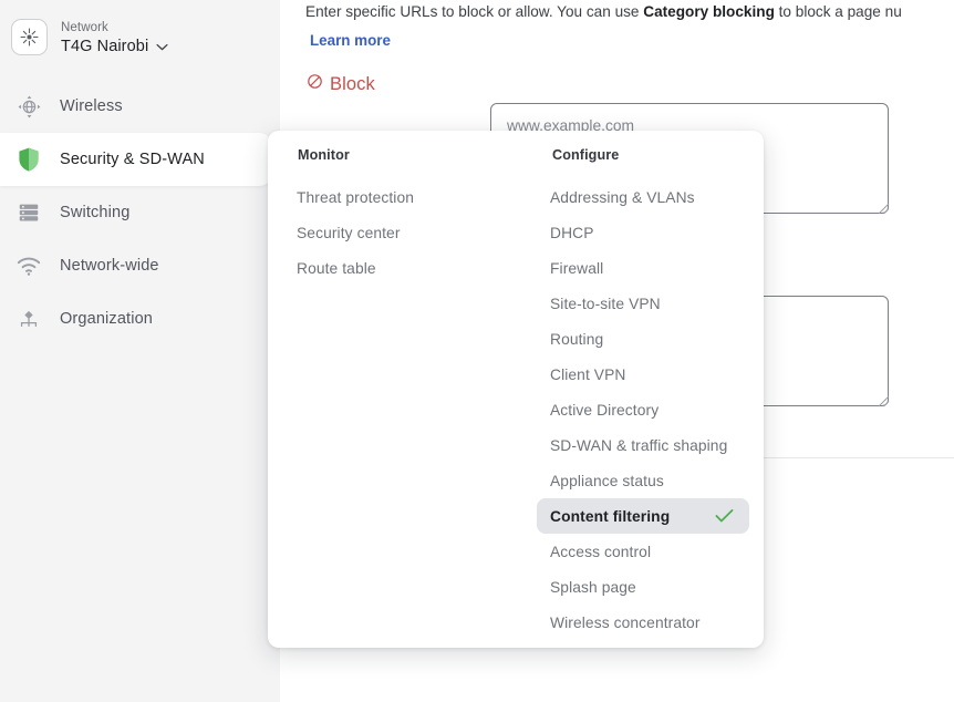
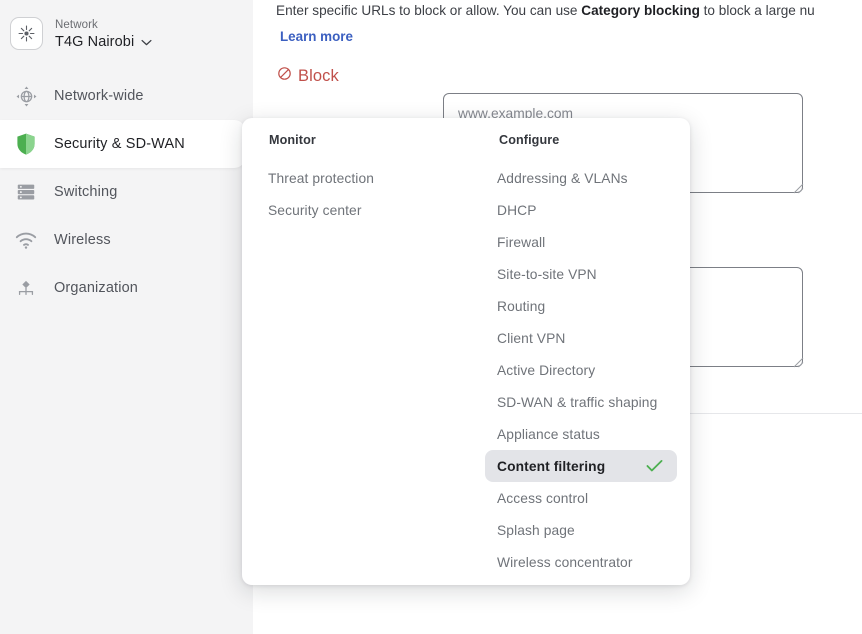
  Network
  T4G Nairobi
- Wireless
+ Network-wide
  Security & SD-WAN
  Switching
- Network-wide
+ Wireless
  Organization
- Enter specific URLs to block or allow. You can use Category blocking to block a page nu
+ Enter specific URLs to block or allow. You can use Category blocking to block a large nu
  Learn more
  Block
  www.example.com
  Monitor
  Threat protection
  Security center
- Route table
  Configure
  Addressing & VLANs
  DHCP
  Firewall
  Site-to-site VPN
  Routing
  Client VPN
  Active Directory
  SD-WAN & traffic shaping
  Appliance status
  Content filtering
  Access control
  Splash page
  Wireless concentrator
